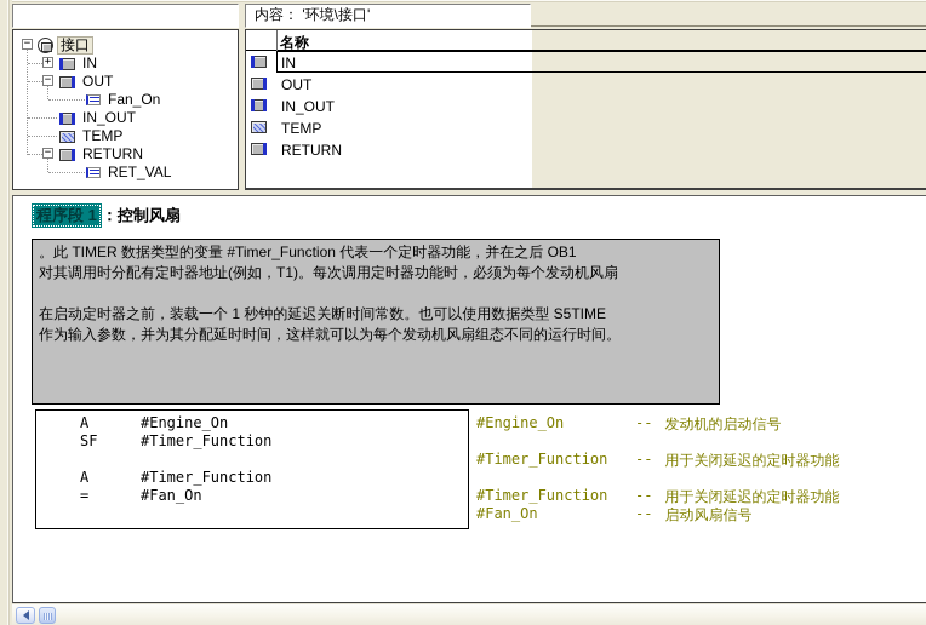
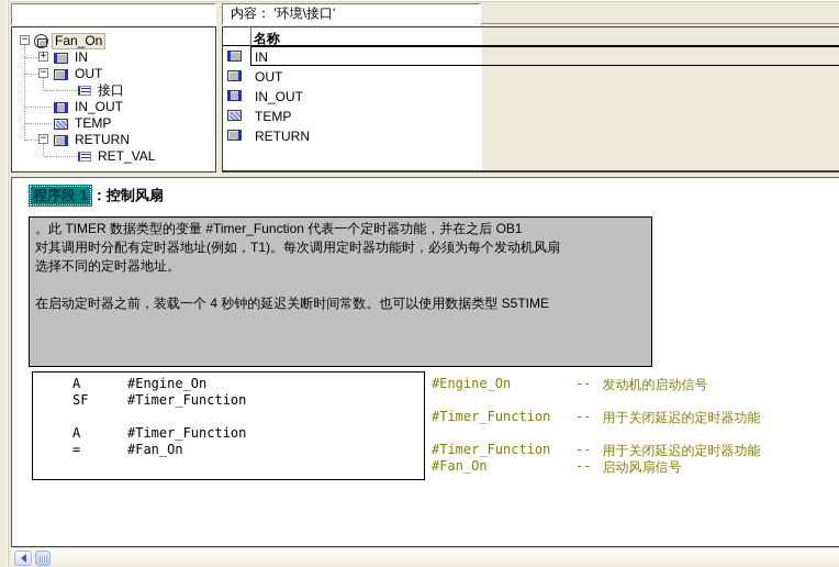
  内容： '环境\接口'
- 接口
+ Fan_On
  −
  IN
  +
  OUT
  −
- Fan_On
+ 接口
  IN_OUT
  TEMP
  RETURN
  −
  RET_VAL
  名称
  IN
  OUT
  IN_OUT
  TEMP
  RETURN
  程序段 1 ：控制风扇
  。此 TIMER 数据类型的变量 #Timer_Function 代表一个定时器功能，并在之后 OB1
  对其调用时分配有定时器地址(例如，T1)。每次调用定时器功能时，必须为每个发动机风扇
+ 选择不同的定时器地址。
- 在启动定时器之前，装载一个 1 秒钟的延迟关断时间常数。也可以使用数据类型 S5TIME
+ 在启动定时器之前，装载一个 4 秒钟的延迟关断时间常数。也可以使用数据类型 S5TIME
- 作为输入参数，并为其分配延时时间，这样就可以为每个发动机风扇组态不同的运行时间。
  A
  #Engine_On
  SF
  #Timer_Function
  A
  #Timer_Function
  =
  #Fan_On
  #Engine_On
  --
  发动机的启动信号
  #Timer_Function
  --
  用于关闭延迟的定时器功能
  #Timer_Function
  --
  用于关闭延迟的定时器功能
  #Fan_On
  --
  启动风扇信号
